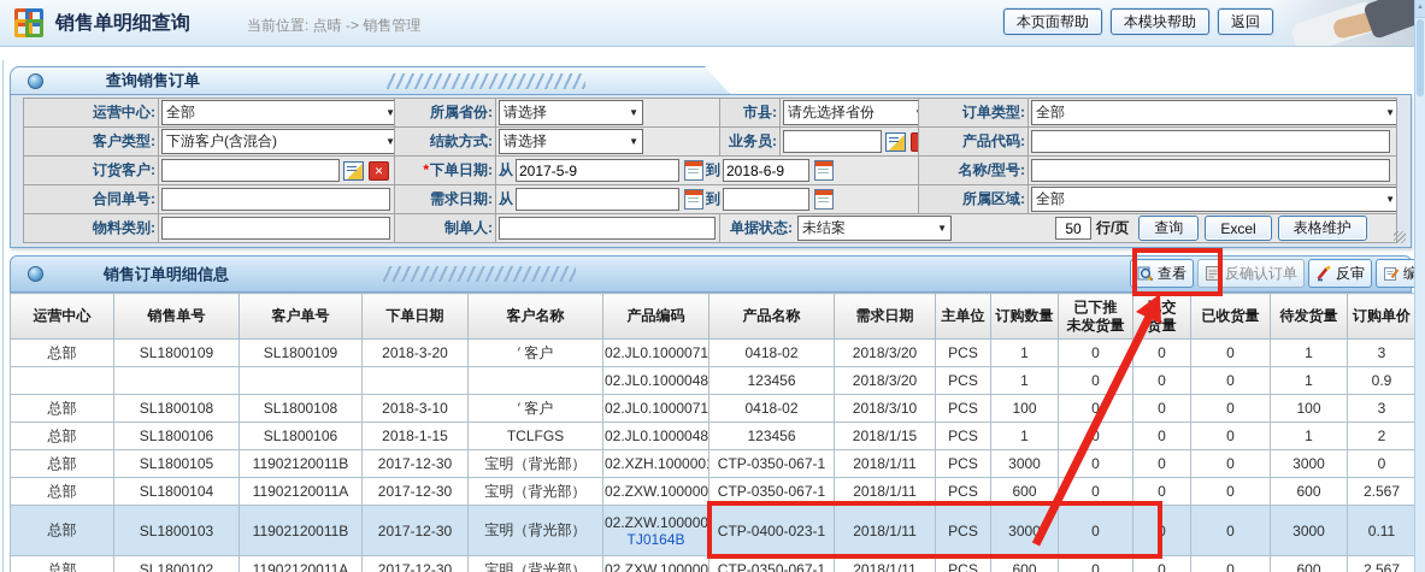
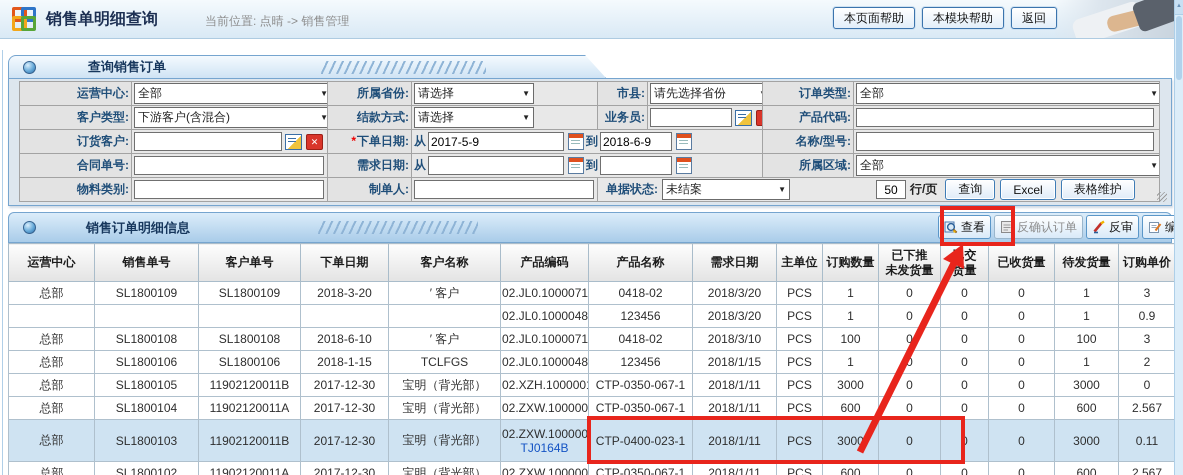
  销售单明细查询
  当前位置: 点晴 -> 销售管理
  本页面帮助
  本模块帮助
  返回
  查询销售订单
  运营中心:	全部 ▼	所属省份:	请选择 ▼	市县:	请先选择省份	订单类型:	全部 ▼
  客户类型:	下游客户(含混合) ▼	结款方式:	请选择 ▼	业务员:		产品代码:
  订货客户:		*下单日期:	从 2017-5-9 到 2018-6-9	名称/型号:
  合同单号:		需求日期:	从 到	所属区域:	全部 ▼
  物料类别:		制单人:		单据状态: 未结案 ▼ 50 行/页 查询 Excel 表格维护
  销售订单明细信息
  查看
  反确认订单
  反审
  运营中心	销售单号	客户单号	下单日期	客户名称	产品编码	产品名称	需求日期	主单位	订购数量	已下推未发货量	交货量	已收货量	待发货量	订购单价
  总部	SL1800109	SL1800109	2018-3-20	′ 客户	02.JL0.1000071	0418-02	2018/3/20	PCS	1	0	0	0	1	3
  					02.JL0.1000048	123456	2018/3/20	PCS	1	0	0	0	1	0.9
- 总部	SL1800108	SL1800108	2018-3-10	′ 客户	02.JL0.1000071	0418-02	2018/3/10	PCS	100	0	0	0	100	3
+ 总部	SL1800108	SL1800108	2018-6-10	′ 客户	02.JL0.1000071	0418-02	2018/3/10	PCS	100	0	0	0	100	3
  总部	SL1800106	SL1800106	2018-1-15	TCLFGS	02.JL0.1000048	123456	2018/1/15	PCS	1	0	0	0	1	2
  总部	SL1800105	11902120011B	2017-12-30	宝明（背光部）	02.XZH.100000	CTP-0350-067-1	2018/1/11	PCS	3000	0	0	0	3000	0
  总部	SL1800104	11902120011A	2017-12-30	宝明（背光部）	02.ZXW.100000	CTP-0350-067-1	2018/1/11	PCS	600	0	0	0	600	2.567
  总部	SL1800103	11902120011B	2017-12-30	宝明（背光部）	02.ZXW.100000TJ0164B	CTP-0400-023-1	2018/1/11	PCS	3000	0		0	3000	0.11
  总部	SL1800102	11902120011A	2017-12-30	宝明（背光部）	02.ZXW.100000	CTP-0350-067-1	2018/1/11	PCS	600	0	0	0	600	2.567
